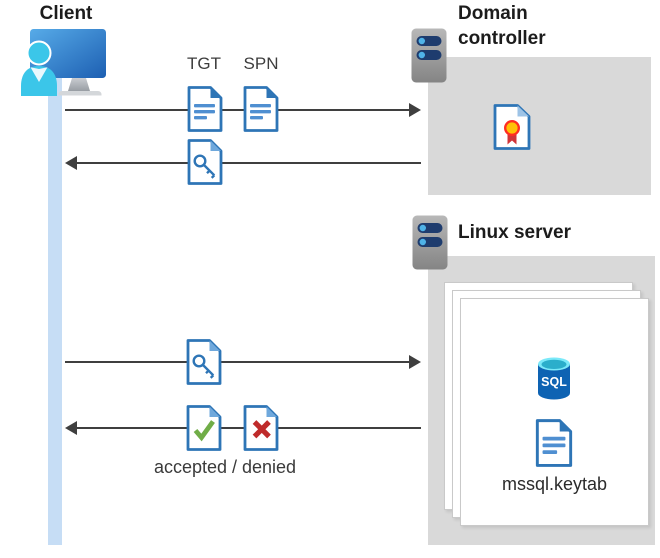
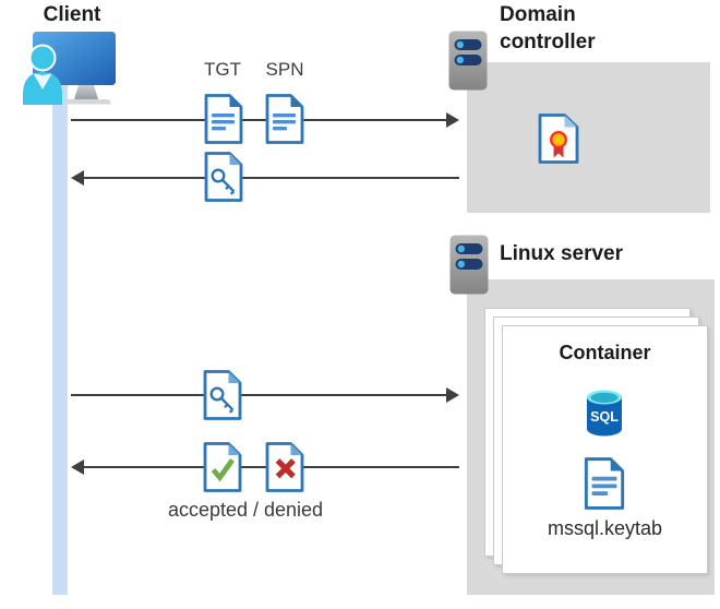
  Client
  Domain controller
  TGT
  SPN
  Linux server
+ Container
  SQL
  mssql.keytab
  accepted / denied
